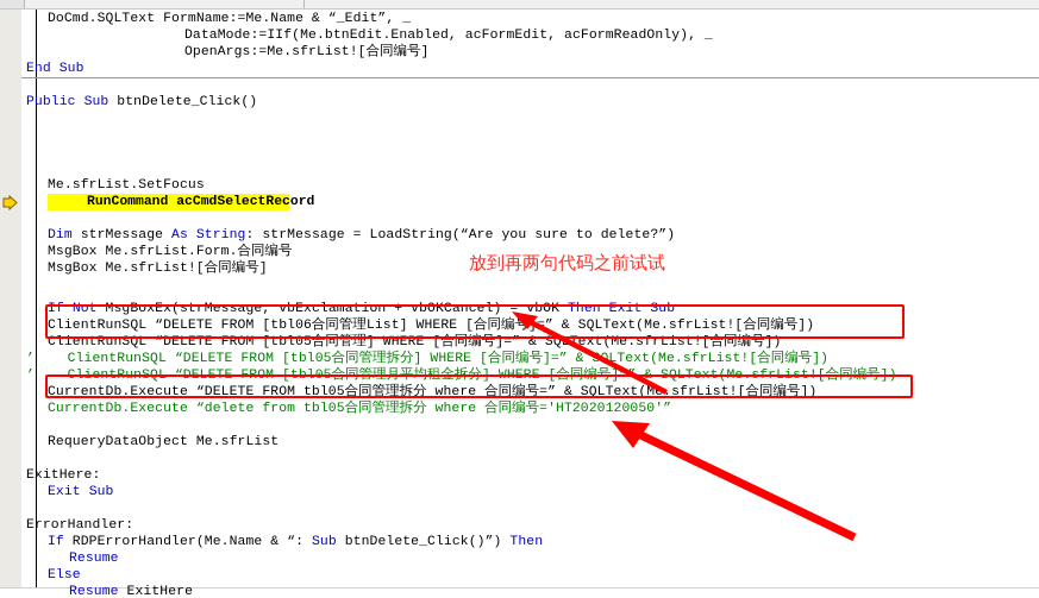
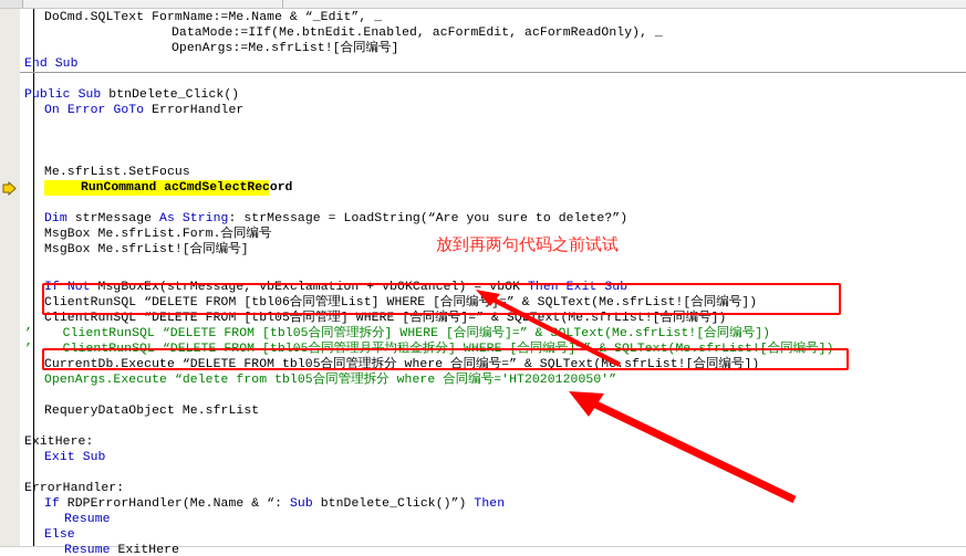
  DoCmd.SQLText FormName:=Me.Name & “_Edit”, _
  DataMode:=IIf(Me.btnEdit.Enabled, acFormEdit, acFormReadOnly), _
  OpenArgs:=Me.sfrList![合同编号]
  End Sub
  Public Sub btnDelete_Click()
+ On Error GoTo ErrorHandler
  Me.sfrList.SetFocus
  Dim strMessage As String: strMessage = LoadString(“Are you sure to delete?”)
  MsgBox Me.sfrList.Form.合同编号
  MsgBox Me.sfrList![合同编号]
  If Not MsgBoxEx(strMessage, vbExclamation + vbOKCancel) = vbOK Then Exit Sub
  ClientRunSQL “DELETE FROM [tbl06合同管理List] WHERE [合同编号” & SQLText(Me.sfrList![合同编号])
  ClientRunSQL “DELETE FROM [tbl05合同管理] WHERE [合同编号]=” & SQext(Me.sfrList![合同编号])
  ’ ClientRunSQL “DELETE FROM [tbl05合同管理拆分] WHERE [合同编号]=” &LText(Me.sfrList![合同编号])
  ’ ClientRunSQL “DELETE FROM [tbl05合同管理月平均租金拆分] WHERE [合同编号]= & SQLText(Me.sfrList![合同编号])
  CurrentDb.Execute “DELETE FROM tbl05合同管理拆分 where 合同编号=” & SQLText(Me.sfrList![合同编号])
- CurrentDb.Execute “delete from tbl05合同管理拆分 where 合同编号='HT2020120050'”
+ OpenArgs.Execute “delete from tbl05合同管理拆分 where 合同编号='HT2020120050'”
  RequeryDataObject Me.sfrList
  ExitHere:
  Exit Sub
  ErrorHandler:
  If RDPErrorHandler(Me.Name & “: Sub btnDelete_Click()”) Then
  Resume
  Else
  Resume ExitHere
  RunCommand acCmdSelectRecord
  放到再两句代码之前试试
